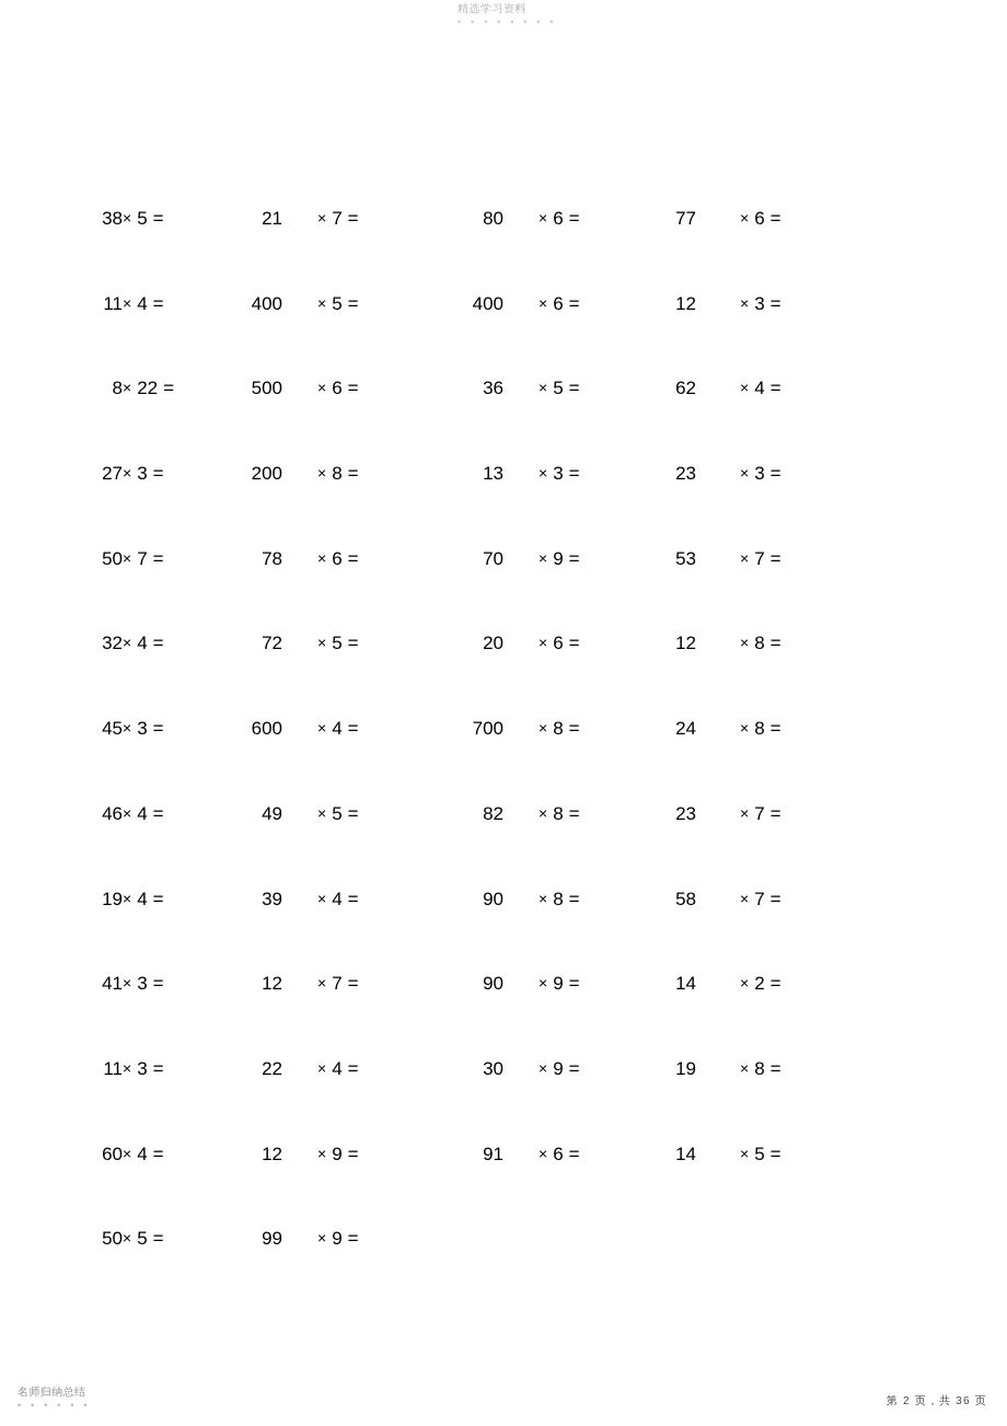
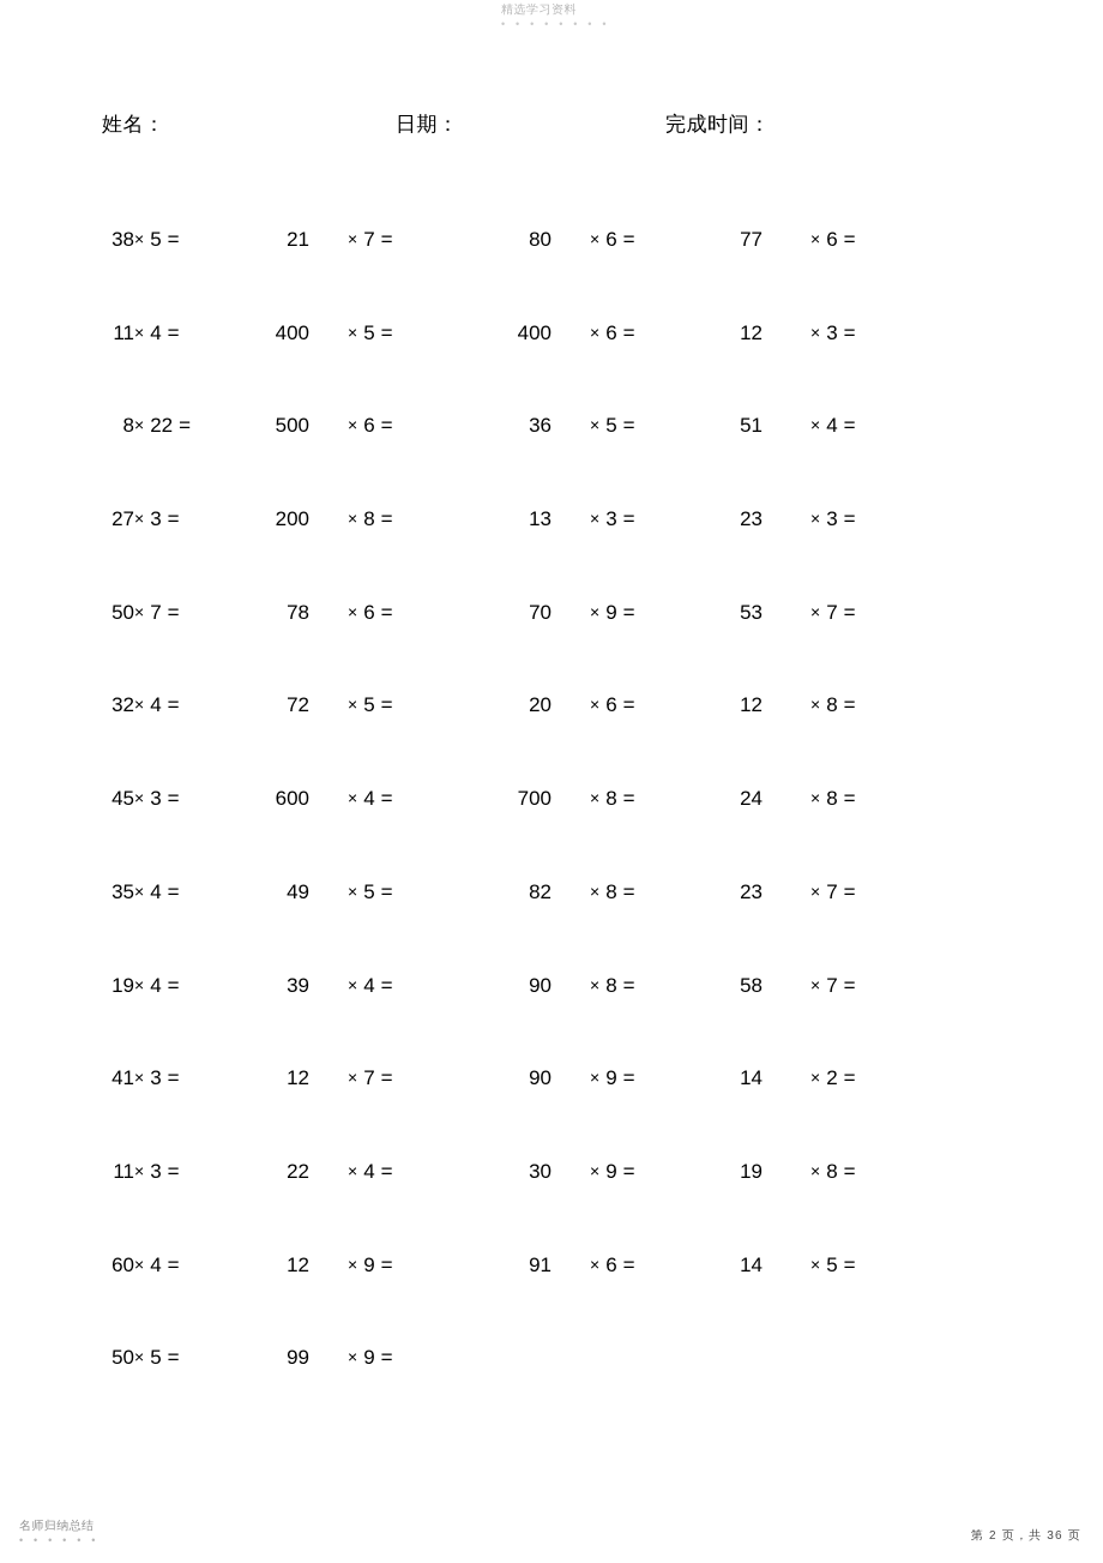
  精选学习资料
  • • • • • • • •
+ 姓名：
+ 日期：
+ 完成时间：
  38
  × 5 =
  21
  × 7 =
  80
  × 6 =
  77
  × 6 =
  11
  × 4 =
  400
  × 5 =
  400
  × 6 =
  12
  × 3 =
  8
  × 22 =
  500
  × 6 =
  36
  × 5 =
- 62
+ 51
  × 4 =
  27
  × 3 =
  200
  × 8 =
  13
  × 3 =
  23
  × 3 =
  50
  × 7 =
  78
  × 6 =
  70
  × 9 =
  53
  × 7 =
  32
  × 4 =
  72
  × 5 =
  20
  × 6 =
  12
  × 8 =
  45
  × 3 =
  600
  × 4 =
  700
  × 8 =
  24
  × 8 =
- 46
+ 35
  × 4 =
  49
  × 5 =
  82
  × 8 =
  23
  × 7 =
  19
  × 4 =
  39
  × 4 =
  90
  × 8 =
  58
  × 7 =
  41
  × 3 =
  12
  × 7 =
  90
  × 9 =
  14
  × 2 =
  11
  × 3 =
  22
  × 4 =
  30
  × 9 =
  19
  × 8 =
  60
  × 4 =
  12
  × 9 =
  91
  × 6 =
  14
  × 5 =
  50
  × 5 =
  99
  × 9 =
  名师归纳总结
  • • • • • •
  第 2 页，共 36 页
